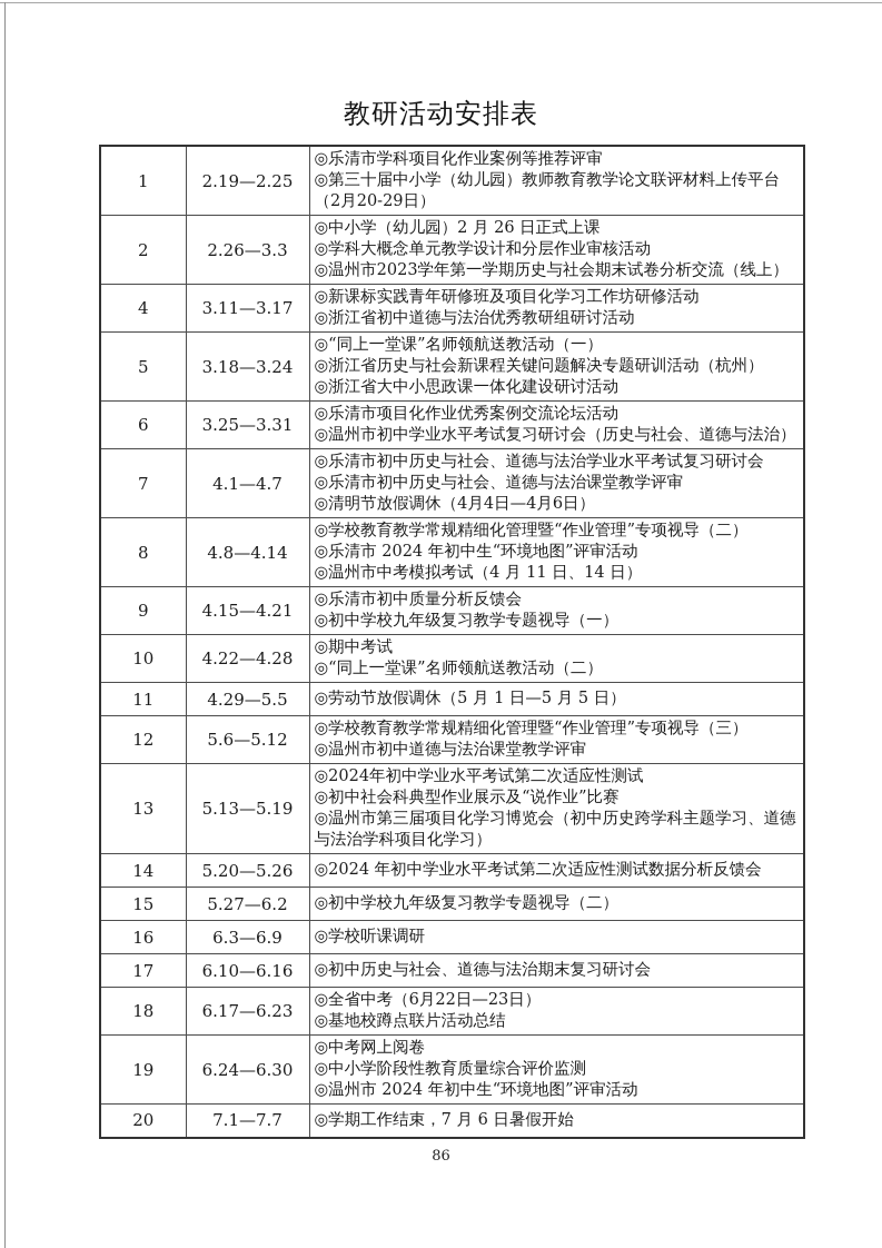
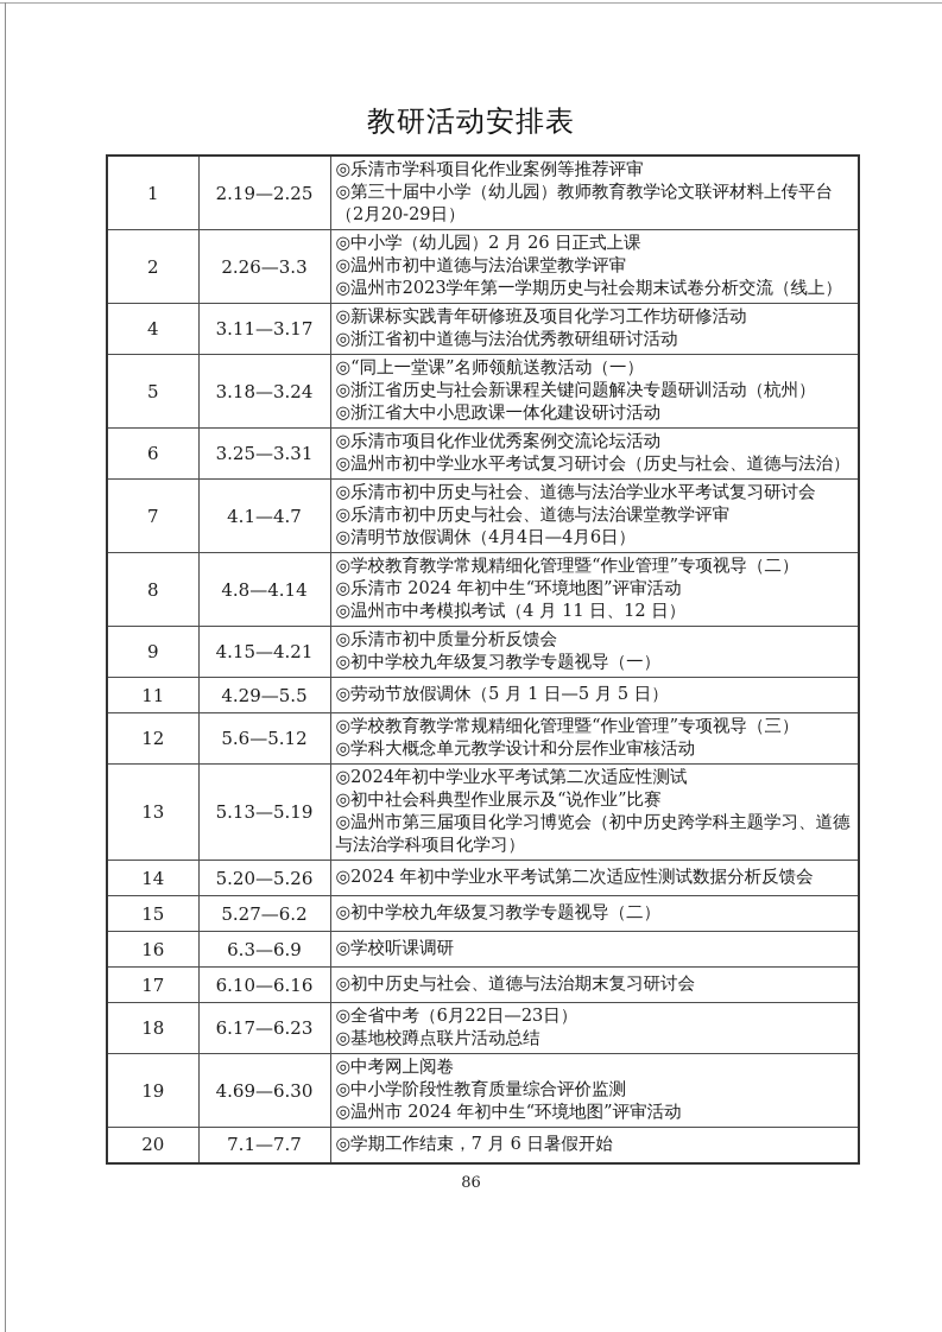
  教研活动安排表
  1	2.19—2.25	◎乐清市学科项目化作业案例等推荐评审◎第三十届中小学（幼儿园）教师教育教学论文联评材料上传平台（2月20-29日）
- 2	2.26—3.3	◎中小学（幼儿园）2 月 26 日正式上课◎学科大概念单元教学设计和分层作业审核活动◎温州市2023学年第一学期历史与社会期末试卷分析交流（线上）
+ 2	2.26—3.3	◎中小学（幼儿园）2 月 26 日正式上课◎温州市初中道德与法治课堂教学评审◎温州市2023学年第一学期历史与社会期末试卷分析交流（线上）
  4	3.11—3.17	◎新课标实践青年研修班及项目化学习工作坊研修活动◎浙江省初中道德与法治优秀教研组研讨活动
  5	3.18—3.24	◎“同上一堂课”名师领航送教活动（一）◎浙江省历史与社会新课程关键问题解决专题研训活动（杭州）◎浙江省大中小思政课一体化建设研讨活动
  6	3.25—3.31	◎乐清市项目化作业优秀案例交流论坛活动◎温州市初中学业水平考试复习研讨会（历史与社会、道德与法治）
  7	4.1—4.7	◎乐清市初中历史与社会、道德与法治学业水平考试复习研讨会◎乐清市初中历史与社会、道德与法治课堂教学评审◎清明节放假调休（4月4日—4月6日）
- 8	4.8—4.14	◎学校教育教学常规精细化管理暨“作业管理”专项视导（二）◎乐清市 2024 年初中生“环境地图”评审活动◎温州市中考模拟考试（4 月 11 日、14 日）
+ 8	4.8—4.14	◎学校教育教学常规精细化管理暨“作业管理”专项视导（二）◎乐清市 2024 年初中生“环境地图”评审活动◎温州市中考模拟考试（4 月 11 日、12 日）
  9	4.15—4.21	◎乐清市初中质量分析反馈会◎初中学校九年级复习教学专题视导（一）
- 10	4.22—4.28	◎期中考试◎“同上一堂课”名师领航送教活动（二）
  11	4.29—5.5	◎劳动节放假调休（5 月 1 日—5 月 5 日）
- 12	5.6—5.12	◎学校教育教学常规精细化管理暨“作业管理”专项视导（三）◎温州市初中道德与法治课堂教学评审
+ 12	5.6—5.12	◎学校教育教学常规精细化管理暨“作业管理”专项视导（三）◎学科大概念单元教学设计和分层作业审核活动
  13	5.13—5.19	◎2024年初中学业水平考试第二次适应性测试◎初中社会科典型作业展示及“说作业”比赛◎温州市第三届项目化学习博览会（初中历史跨学科主题学习、道德与法治学科项目化学习）
  14	5.20—5.26	◎2024 年初中学业水平考试第二次适应性测试数据分析反馈会
  15	5.27—6.2	◎初中学校九年级复习教学专题视导（二）
  16	6.3—6.9	◎学校听课调研
  17	6.10—6.16	◎初中历史与社会、道德与法治期末复习研讨会
  18	6.17—6.23	◎全省中考（6月22日—23日）◎基地校蹲点联片活动总结
- 19	6.24—6.30	◎中考网上阅卷◎中小学阶段性教育质量综合评价监测◎温州市 2024 年初中生“环境地图”评审活动
+ 19	4.69—6.30	◎中考网上阅卷◎中小学阶段性教育质量综合评价监测◎温州市 2024 年初中生“环境地图”评审活动
  20	7.1—7.7	◎学期工作结束，7 月 6 日暑假开始
  86
